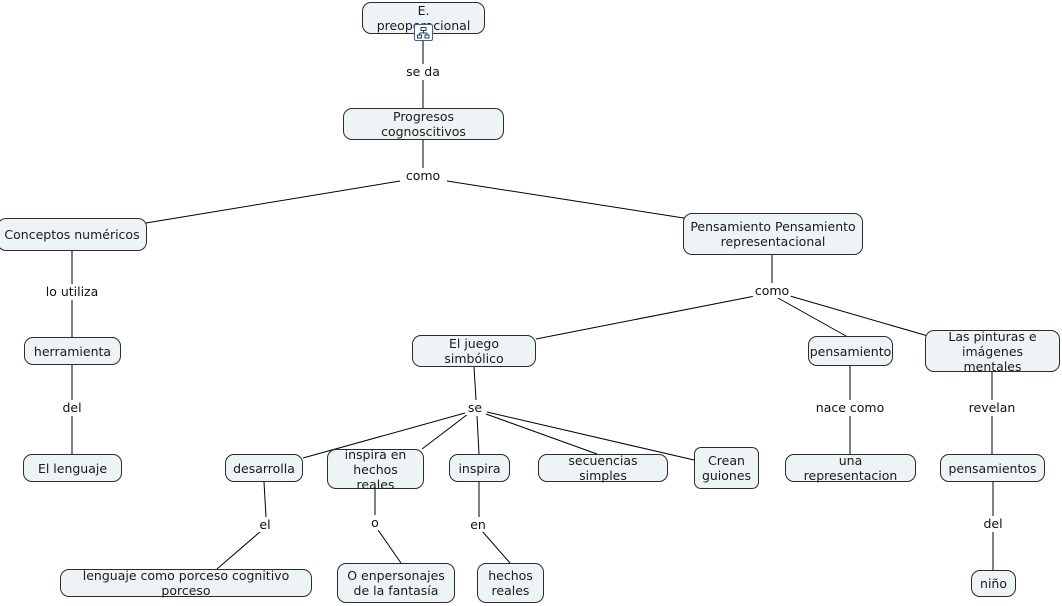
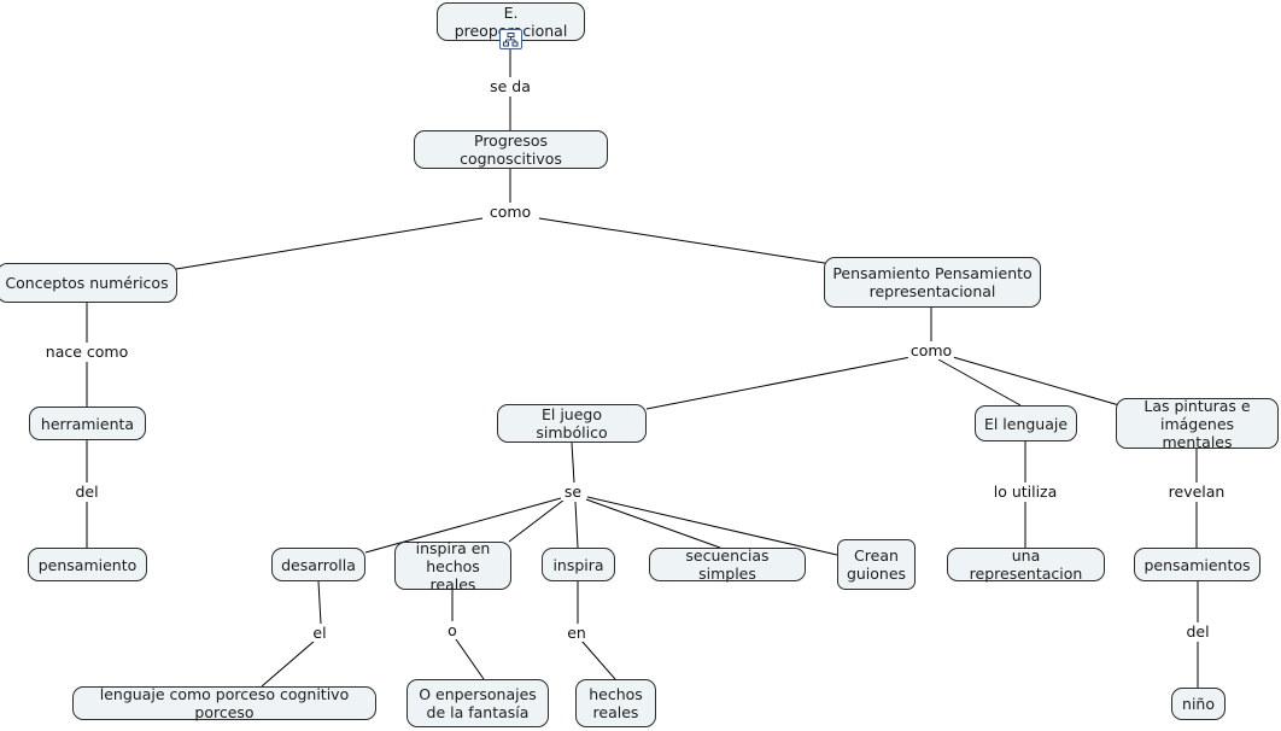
  E. preopcional
  Progresos cognoscitivos
  Conceptos numéricos
  Pensamiento Pensamiento
  representacional
  herramienta
  El juego simbólico
- pensamiento
+ El lenguaje
  Las pinturas e
  imágenes mentales
- El lenguaje
+ pensamiento
  desarrolla
  inspira en
  hechos reales
  inspira
  secuencias simples
  Crean
  guiones
  una representacion
  pensamientos
  lenguaje como porceso cognitivo porceso
  O enpersonajes
  de la fantasía
  hechos
  reales
  niño
  se da
  como
- lo utiliza
+ nace como
  como
  del
  se
- nace como
+ lo utiliza
  revelan
  el
  o
  en
  del
